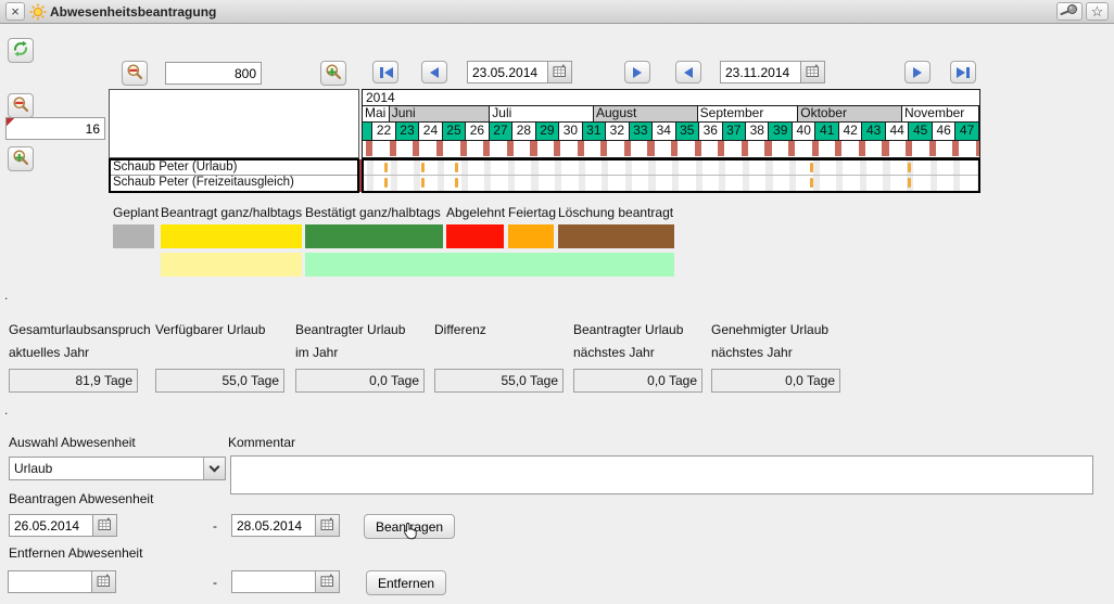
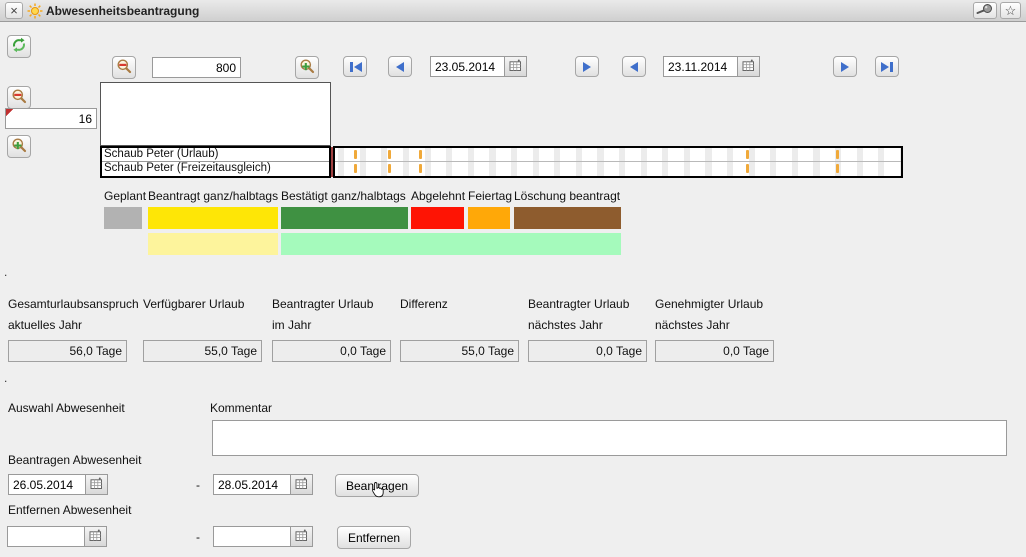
  ×
  Abwesenheitsbeantragung
  ☆
  800
  16
  23.05.2014
  23.11.2014
- 2014
- Mai
- Juni
- Juli
- August
- September
- Oktober
- November
- 22
- 23
- 24
- 25
- 26
- 27
- 28
- 29
- 30
- 31
- 32
- 33
- 34
- 35
- 36
- 37
- 38
- 39
- 40
- 41
- 42
- 43
- 44
- 45
- 46
- 47
  Schaub Peter (Urlaub)
  Schaub Peter (Freizeitausgleich)
  Geplant
  Beantragt ganz/halbtags
  Bestätigt ganz/halbtags
  Abgelehnt
  Feiertag
  Löschung beantragt
  .
  Gesamturlaubsanspruch
  aktuelles Jahr
- 81,9 Tage
+ 56,0 Tage
  Verfügbarer Urlaub
  55,0 Tage
  Beantragter Urlaub
  im Jahr
  0,0 Tage
  Differenz
  55,0 Tage
  Beantragter Urlaub
  nächstes Jahr
  0,0 Tage
  Genehmigter Urlaub
  nächstes Jahr
  0,0 Tage
  .
  Auswahl Abwesenheit
  Kommentar
- Urlaub
  Beantragen Abwesenheit
  26.05.2014
  -
  28.05.2014
  Beanragen
  Entfernen Abwesenheit
  -
  Entfernen
